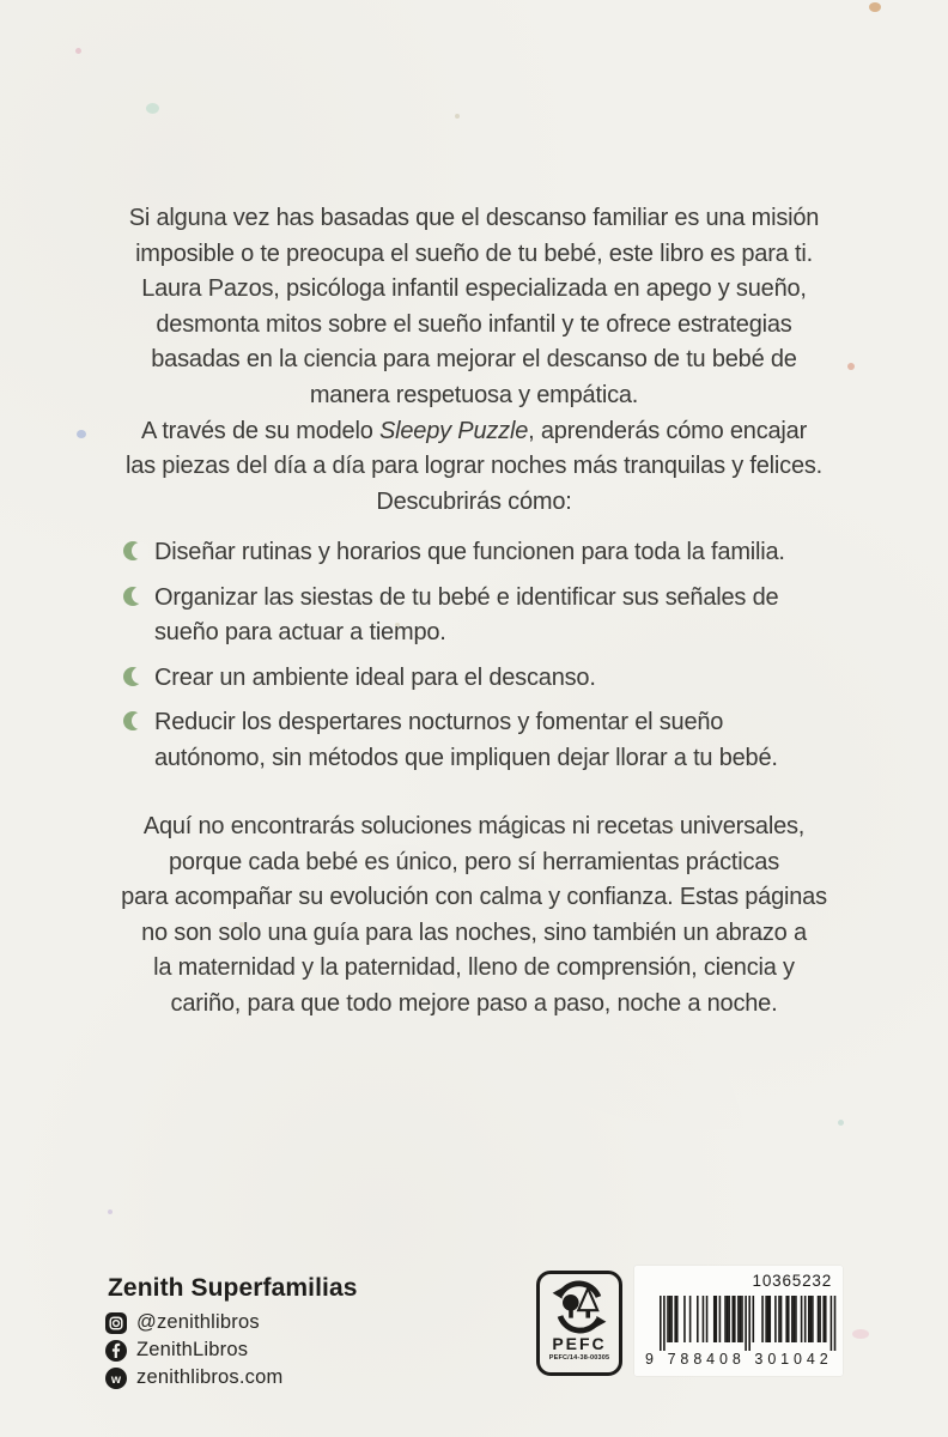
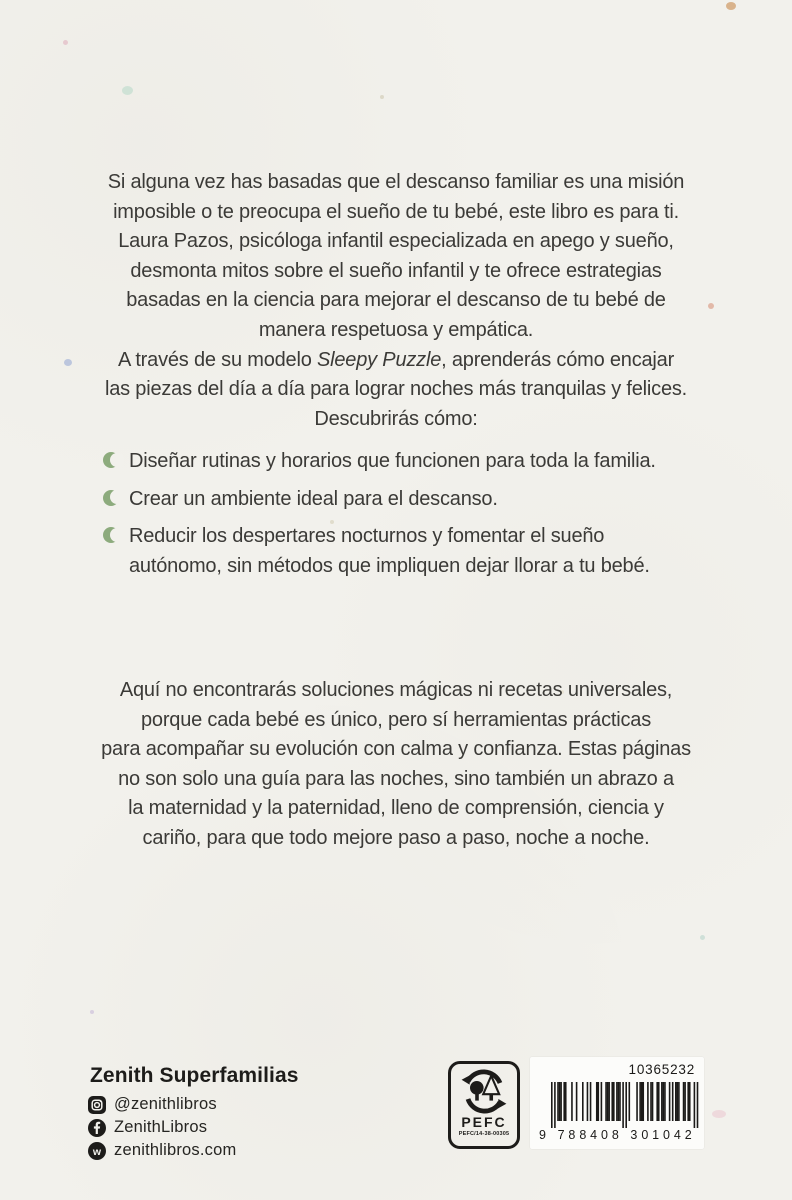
  Si alguna vez has basadas que el descanso familiar es una misión
  imposible o te preocupa el sueño de tu bebé, este libro es para ti.
  Laura Pazos, psicóloga infantil especializada en apego y sueño,
  desmonta mitos sobre el sueño infantil y te ofrece estrategias
  basadas en la ciencia para mejorar el descanso de tu bebé de
  manera respetuosa y empática.
  A través de su modelo Sleepy Puzzle, aprenderás cómo encajar
  las piezas del día a día para lograr noches más tranquilas y felices.
  Descubrirás cómo:
  Diseñar rutinas y horarios que funcionen para toda la familia.
- Organizar las siestas de tu bebé e identificar sus señales de
- sueño para actuar a tiempo.
  Crear un ambiente ideal para el descanso.
  Reducir los despertares nocturnos y fomentar el sueño
  autónomo, sin métodos que impliquen dejar llorar a tu bebé.
  Aquí no encontrarás soluciones mágicas ni recetas universales,
  porque cada bebé es único, pero sí herramientas prácticas
  para acompañar su evolución con calma y confianza. Estas páginas
  no son solo una guía para las noches, sino también un abrazo a
  la maternidad y la paternidad, lleno de comprensión, ciencia y
  cariño, para que todo mejore paso a paso, noche a noche.
  Zenith Superfamilias
  @zenithlibros
  ZenithLibros
  w
  zenithlibros.com
  PEFC
  10365232
  9
  7
  3
  8
  0
  8
  1
  4
  0
  0
  4
  8
  2
